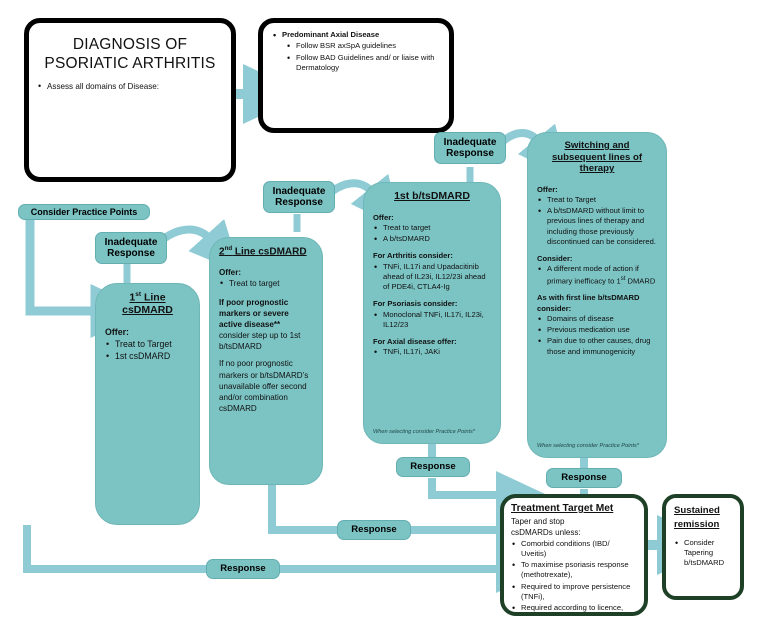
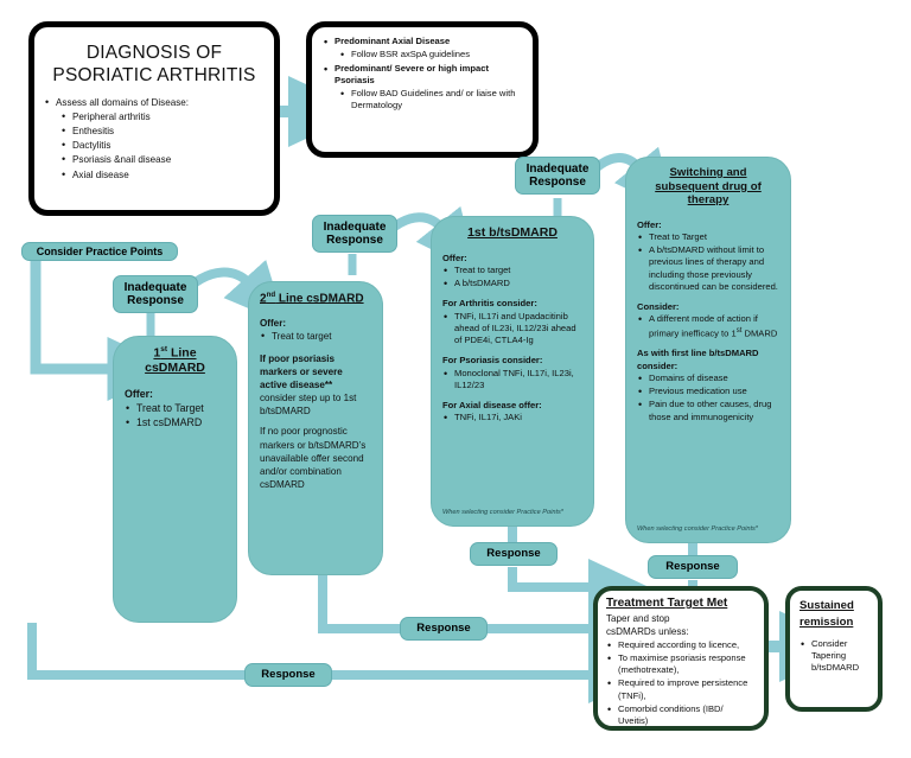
  DIAGNOSIS OF PSORIATIC ARTHRITIS
  Assess all domains of Disease:
+ Peripheral arthritis
+ Enthesitis
+ Dactylitis
+ Psoriasis &nail disease
+ Axial disease
  Predominant Axial Disease
  Follow BSR axSpA guidelines
+ Predominant/ Severe or high impact Psoriasis
  Follow BAD Guidelines and/ or liaise with Dermatology
  Consider Practice Points
  1 Line csDMARD
  Offer:
  Treat to Target
  1st csDMARD
  Inadequate
  Response
  2 Line csDMARD
  Offer:
  Treat to target
- If poor prognostic markers or severe active disease** consider step up to 1st b/tsDMARD
+ If poor psoriasis markers or severe active disease** consider step up to 1st b/tsDMARD
  If no poor prognostic markers or b/tsDMARD’s unavailable offer second and/or combination csDMARD
  Inadequate
  Response
  1st b/tsDMARD
  Offer:
  Treat to target
  A b/tsDMARD
  For Arthritis consider:
  TNFi, IL17i and Upadacitinib ahead of IL23i, IL12/23i ahead of PDE4i, CTLA4-Ig
  For Psoriasis consider:
  Monoclonal TNFi, IL17i, IL23i, IL12/23
  For Axial disease offer:
  TNFi, IL17i, JAKi
  Inadequate
  Response
- Switching and subsequent lines of therapy
+ Switching and subsequent drug of therapy
  Offer:
  Treat to Target
  A b/tsDMARD without limit to previous lines of therapy and including those previously discontinued can be considered.
  Consider:
  A different mode of action if primary inefficacy to 1 DMARD
  As with first line b/tsDMARD consider:
  Domains of disease
  Previous medication use
  Pain due to other causes, drug those and immunogenicity
  Response
  Response
  Response
  Response
  Treatment Target Met
  Taper and stop
  csDMARDs unless:
- Comorbid conditions (IBD/ Uveitis)
+ Required according to licence,
  To maximise psoriasis response (methotrexate),
  Required to improve persistence (TNFi),
- Required according to licence,
+ Comorbid conditions (IBD/ Uveitis)
  Sustained
  remission
  Consider Tapering b/tsDMARD
